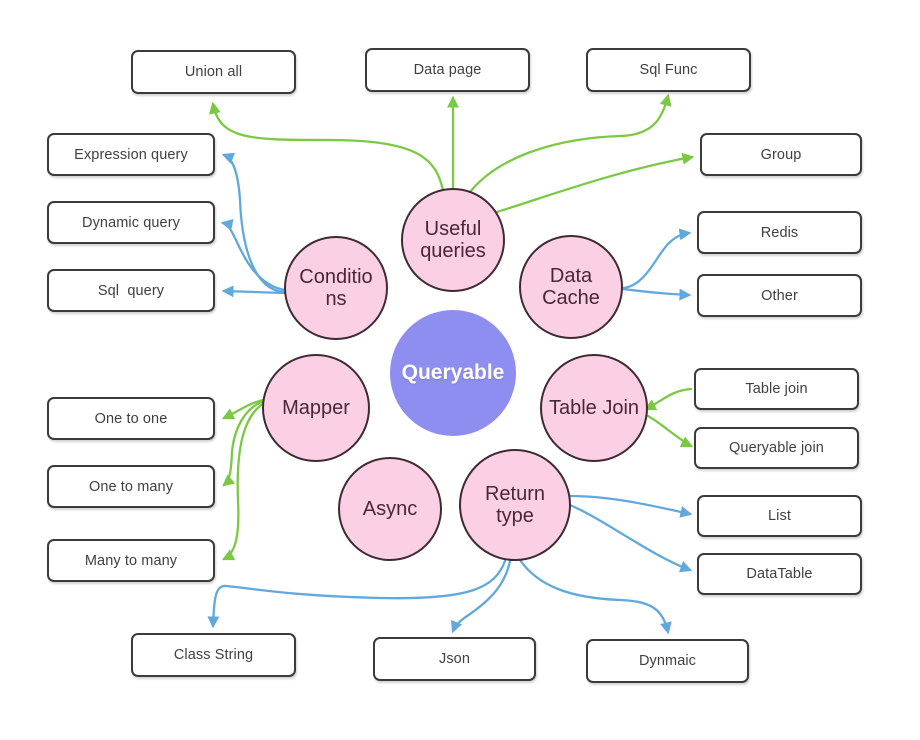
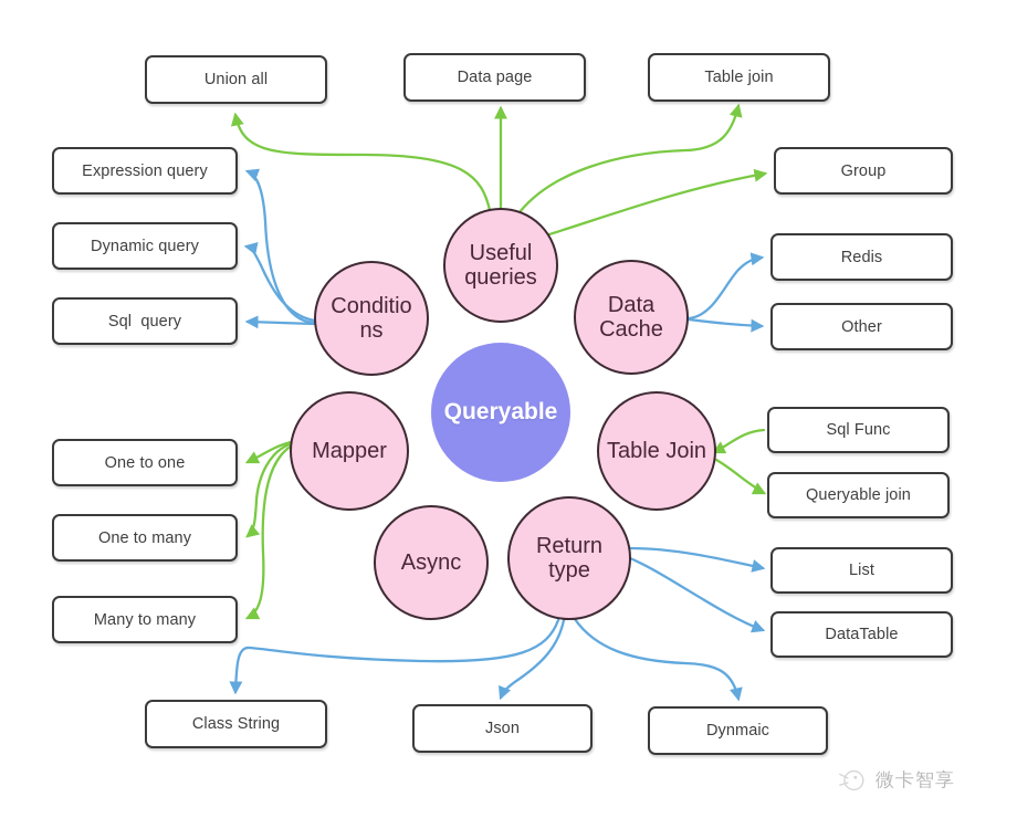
  Queryable
  Conditio ns
  Useful queries
  Data Cache
  Mapper
  Table Join
  Async
  Return type
  Union all
  Data page
- Sql Func
+ Table join
  Group
  Expression query
  Dynamic query
  Sql query
  Redis
  Other
  One to one
  One to many
  Many to many
- Table join
+ Sql Func
  Queryable join
  List
  DataTable
  Class String
  Json
  Dynmaic
+ 微卡智享
